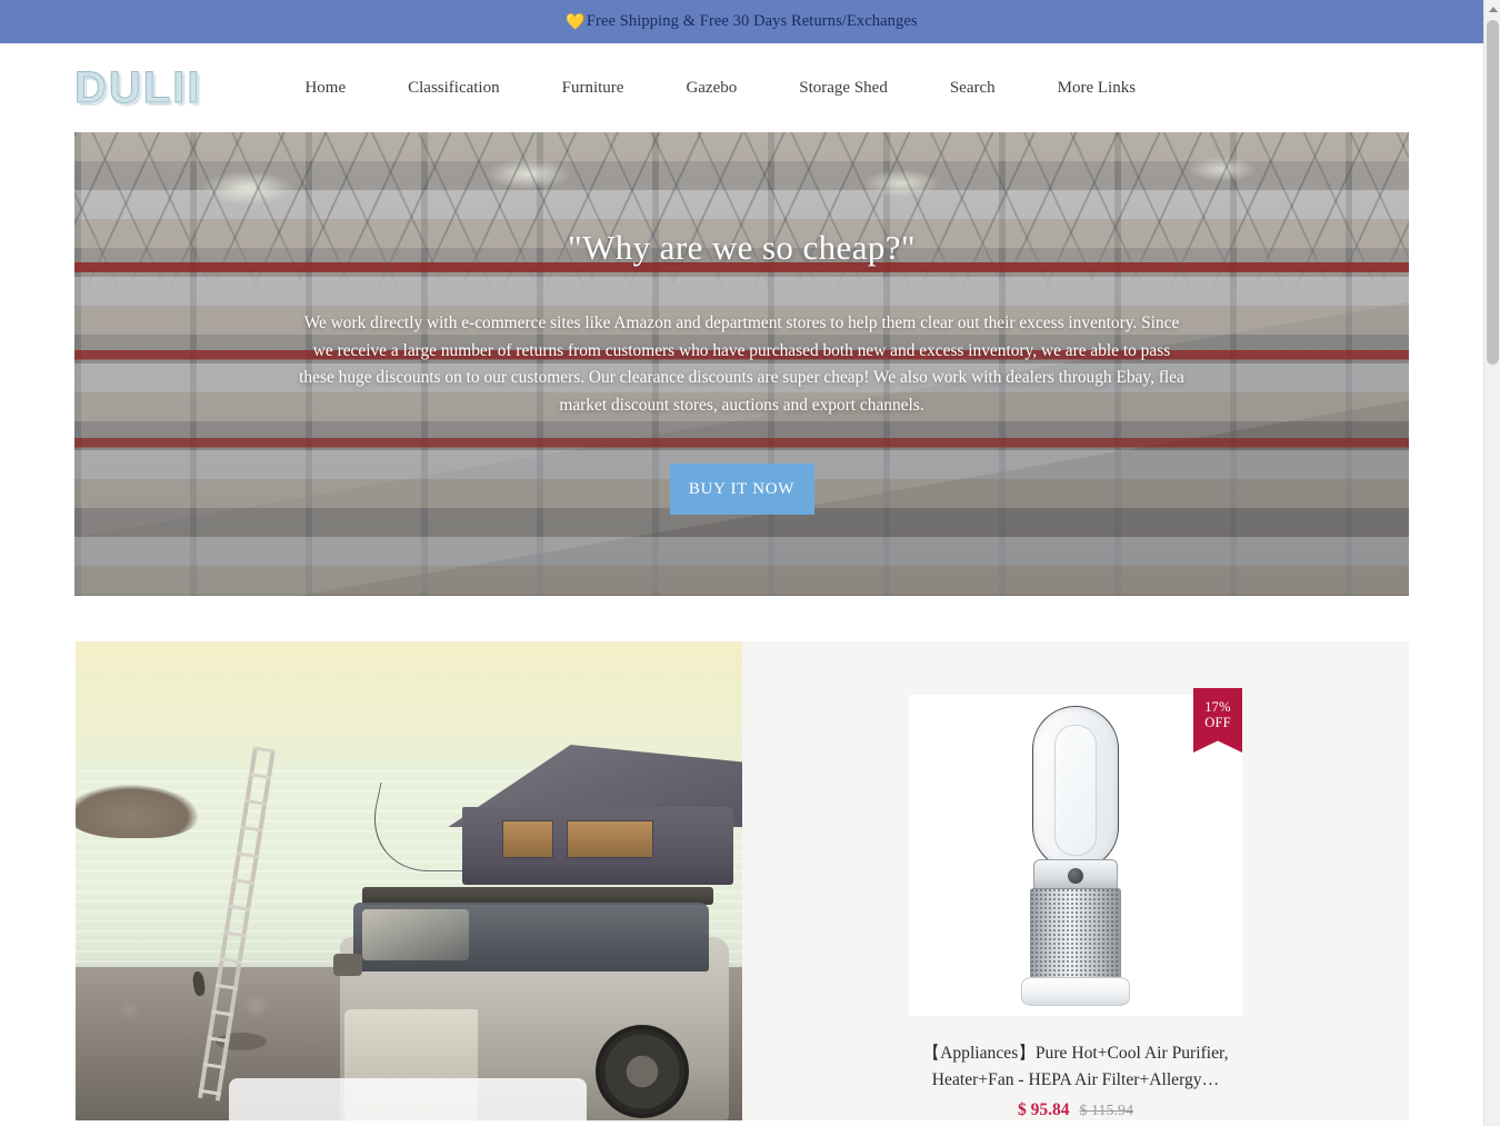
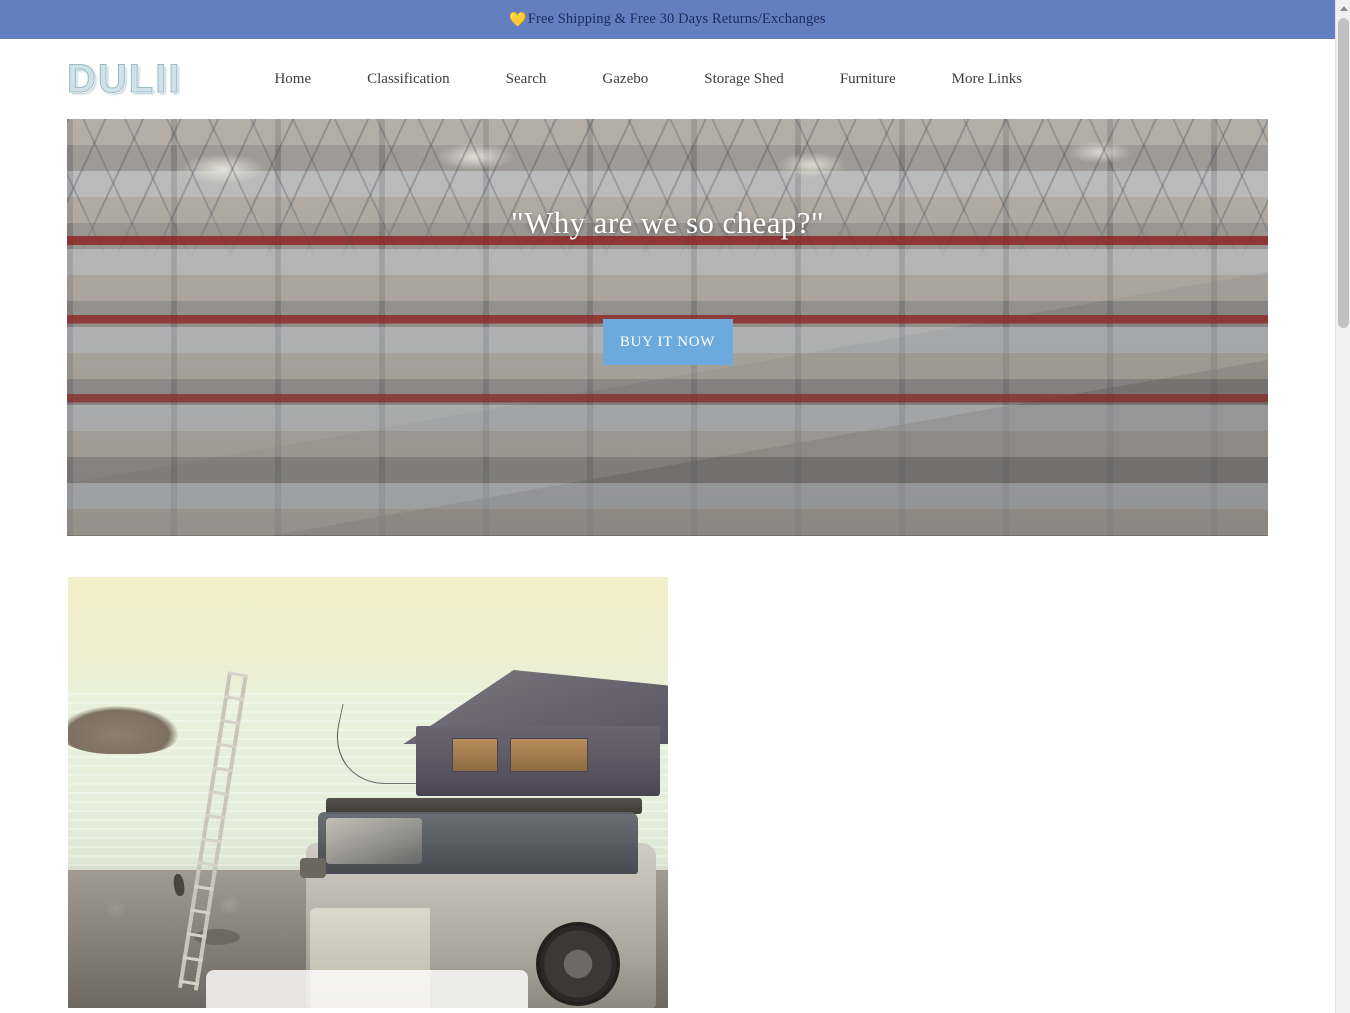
  💛
  Free Shipping & Free 30 Days Returns/Exchanges
  DULII
  Home
  Classification
- Furniture
+ Search
  Gazebo
  Storage Shed
- Search
+ Furniture
  More Links
  "Why are we so cheap?"
- We work directly with e-commerce sites like Amazon and department stores to help them clear out their excess inventory. Since we receive a large number of returns from customers who have purchased both new and excess inventory, we are able to pass these huge discounts on to our customers. Our clearance discounts are super cheap! We also work with dealers through Ebay, flea market discount stores, auctions and export channels.
  BUY IT NOW
- 17%
- OFF
- 【Appliances】Pure Hot+Cool Air Purifier, Heater+Fan - HEPA Air Filter+Allergy…
- $ 95.84
- $ 115.94
